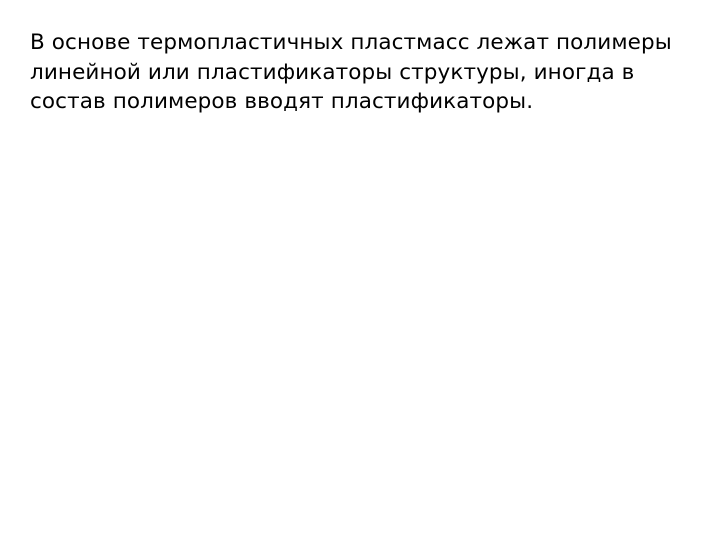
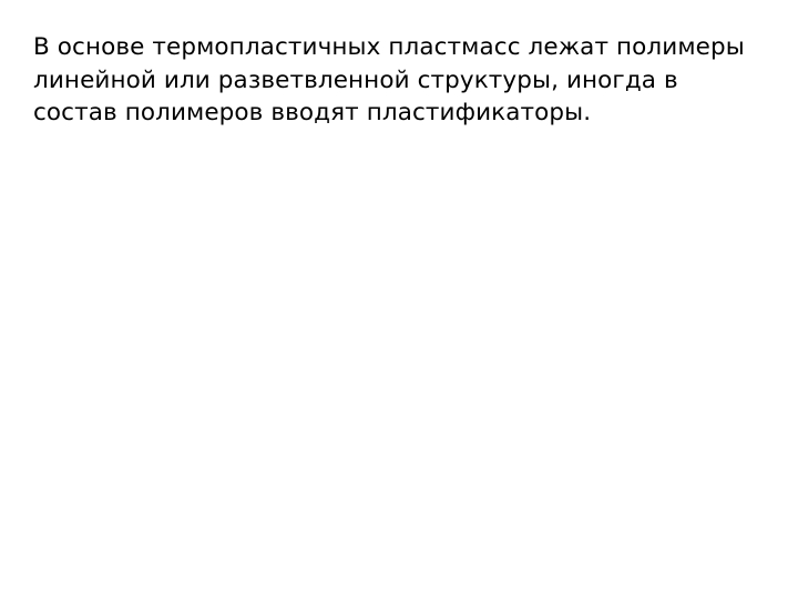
- В основе термопластичных пластмасс лежат полимеры линейной или пластификаторы структуры, иногда в состав полимеров вводят пластификаторы.
+ В основе термопластичных пластмасс лежат полимеры линейной или разветвленной структуры, иногда в состав полимеров вводят пластификаторы.
